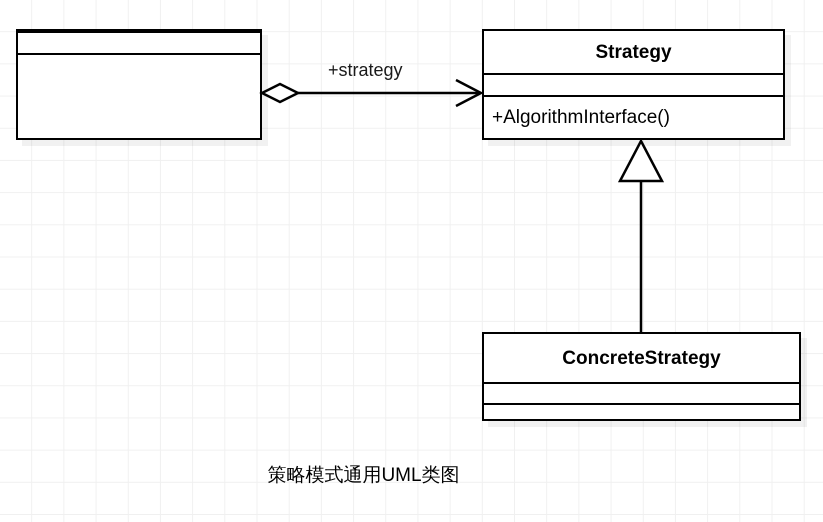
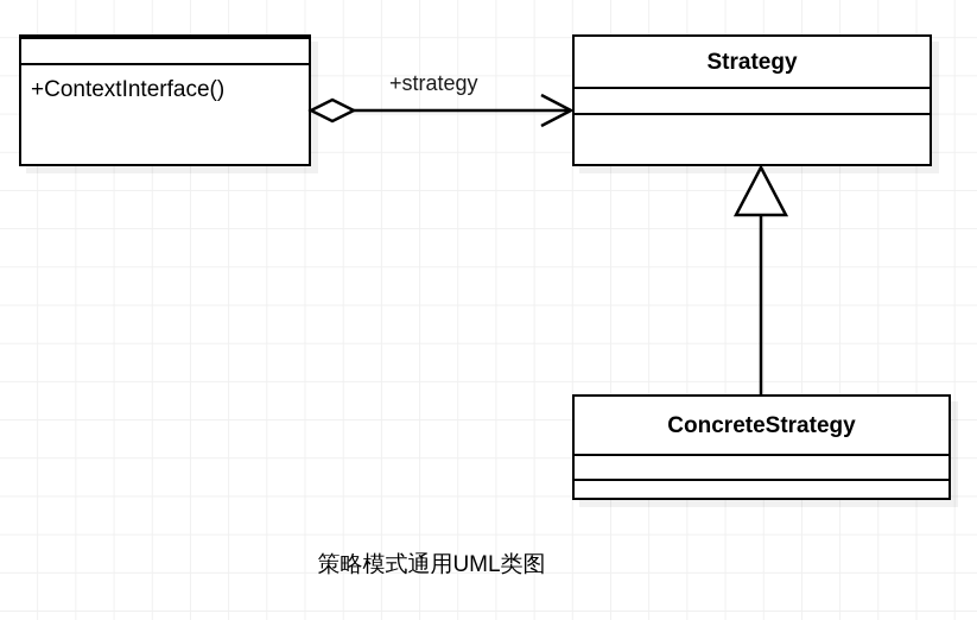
+ +ContextInterface()
  Strategy
- +AlgorithmInterface()
  ConcreteStrategy
  +strategy
  策略模式通用UML类图
